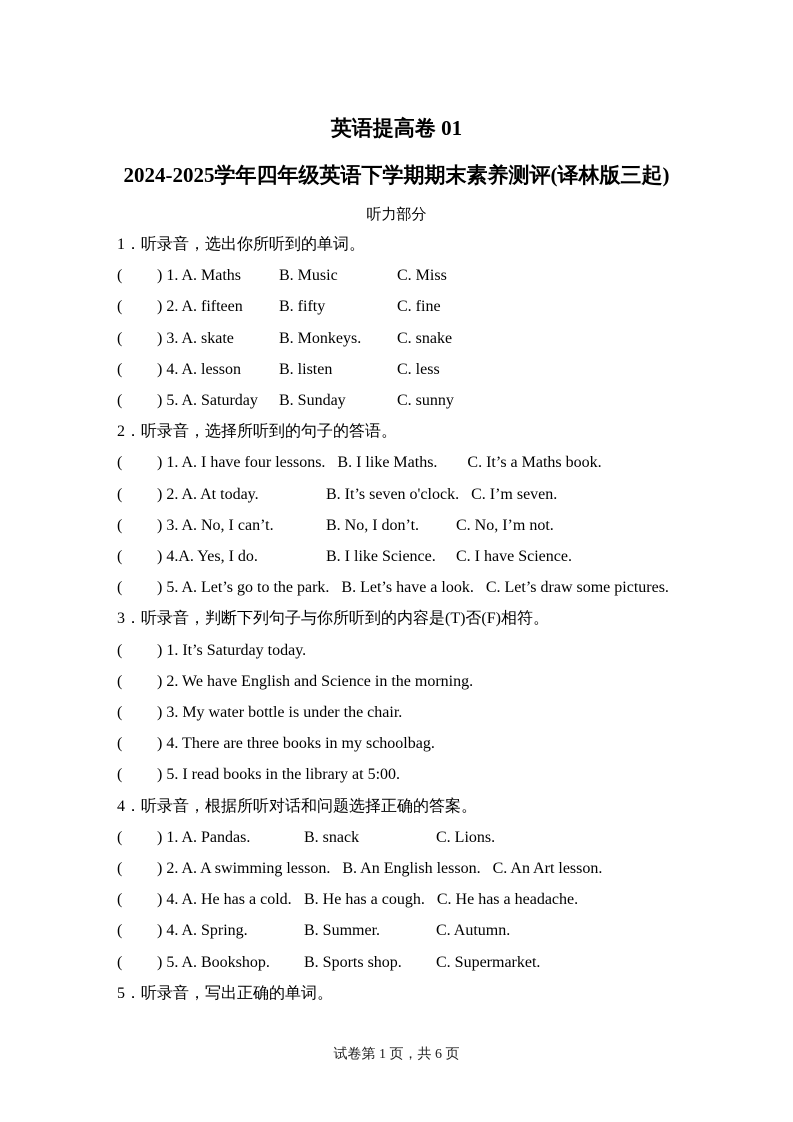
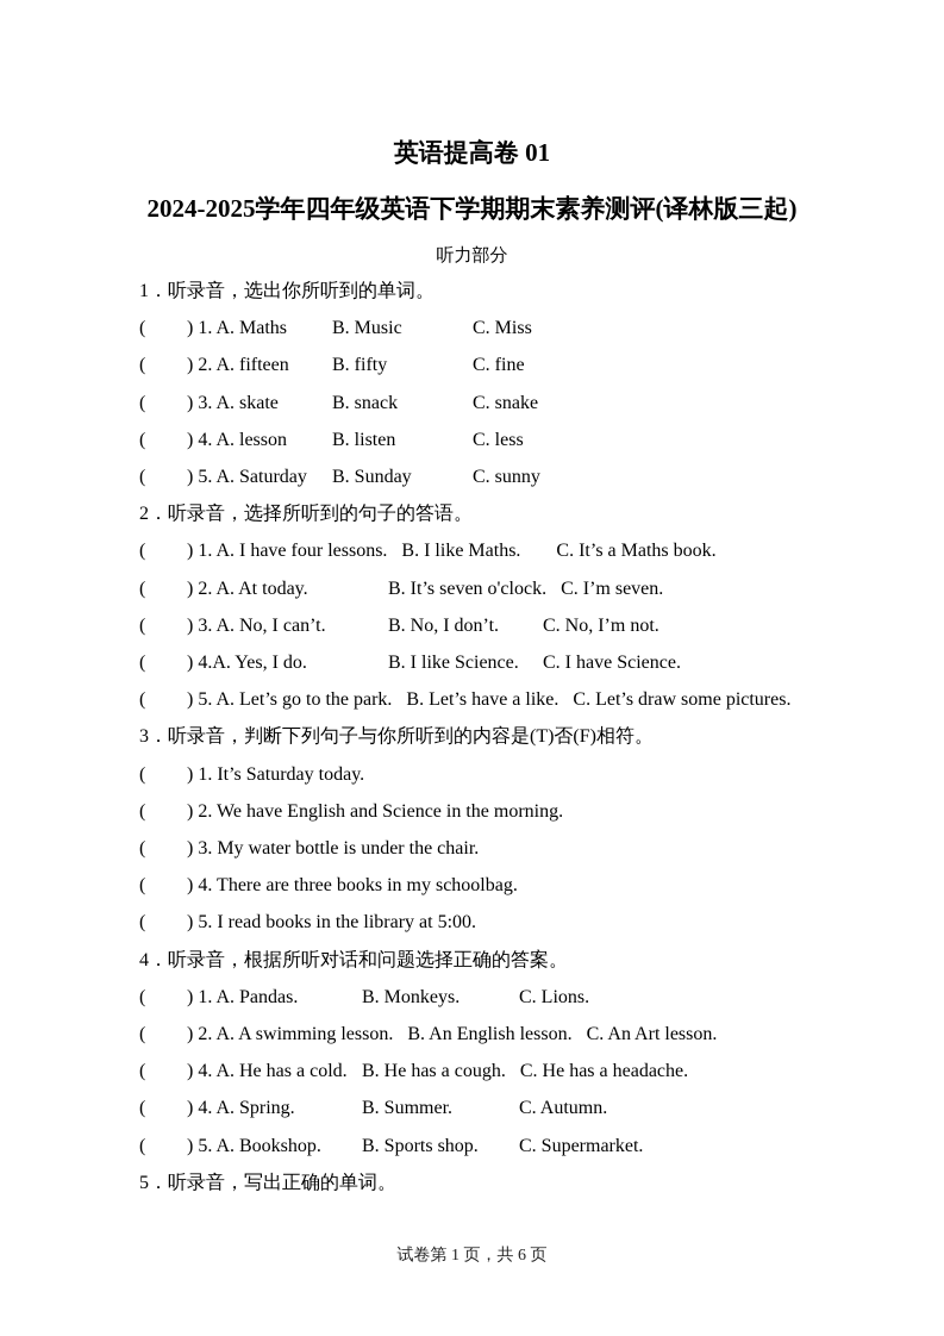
  英语提高卷 01
  2024-2025学年四年级英语下学期期末素养测评(译林版三起)
  听力部分
  1．听录音，选出你所听到的单词。
  ( ) 1. A. Maths B. Music C. Miss
  ( ) 2. A. fifteen B. fifty C. fine
- ( ) 3. A. skate B. Monkeys. C. snake
+ ( ) 3. A. skate B. snack C. snake
  ( ) 4. A. lesson B. listen C. less
  ( ) 5. A. Saturday B. Sunday C. sunny
  2．听录音，选择所听到的句子的答语。
  ( ) 1. A. I have four lessons. B. I like Maths. C. It’s a Maths book.
  ( ) 2. A. At today. B. It’s seven o'clock. C. I’m seven.
  ( ) 3. A. No, I can’t. B. No, I don’t. C. No, I’m not.
  ( ) 4.A. Yes, I do. B. I like Science. C. I have Science.
- ( ) 5. A. Let’s go to the park. B. Let’s have a look. C. Let’s draw some pictures.
+ ( ) 5. A. Let’s go to the park. B. Let’s have a like. C. Let’s draw some pictures.
  3．听录音，判断下列句子与你所听到的内容是(T)否(F)相符。
  ( ) 1. It’s Saturday today.
  ( ) 2. We have English and Science in the morning.
  ( ) 3. My water bottle is under the chair.
  ( ) 4. There are three books in my schoolbag.
  ( ) 5. I read books in the library at 5:00.
  4．听录音，根据所听对话和问题选择正确的答案。
- ( ) 1. A. Pandas. B. snack C. Lions.
+ ( ) 1. A. Pandas. B. Monkeys. C. Lions.
  ( ) 2. A. A swimming lesson. B. An English lesson. C. An Art lesson.
  ( ) 4. A. He has a cold. B. He has a cough. C. He has a headache.
  ( ) 4. A. Spring. B. Summer. C. Autumn.
  ( ) 5. A. Bookshop. B. Sports shop. C. Supermarket.
  5．听录音，写出正确的单词。
  试卷第 1 页，共 6 页
